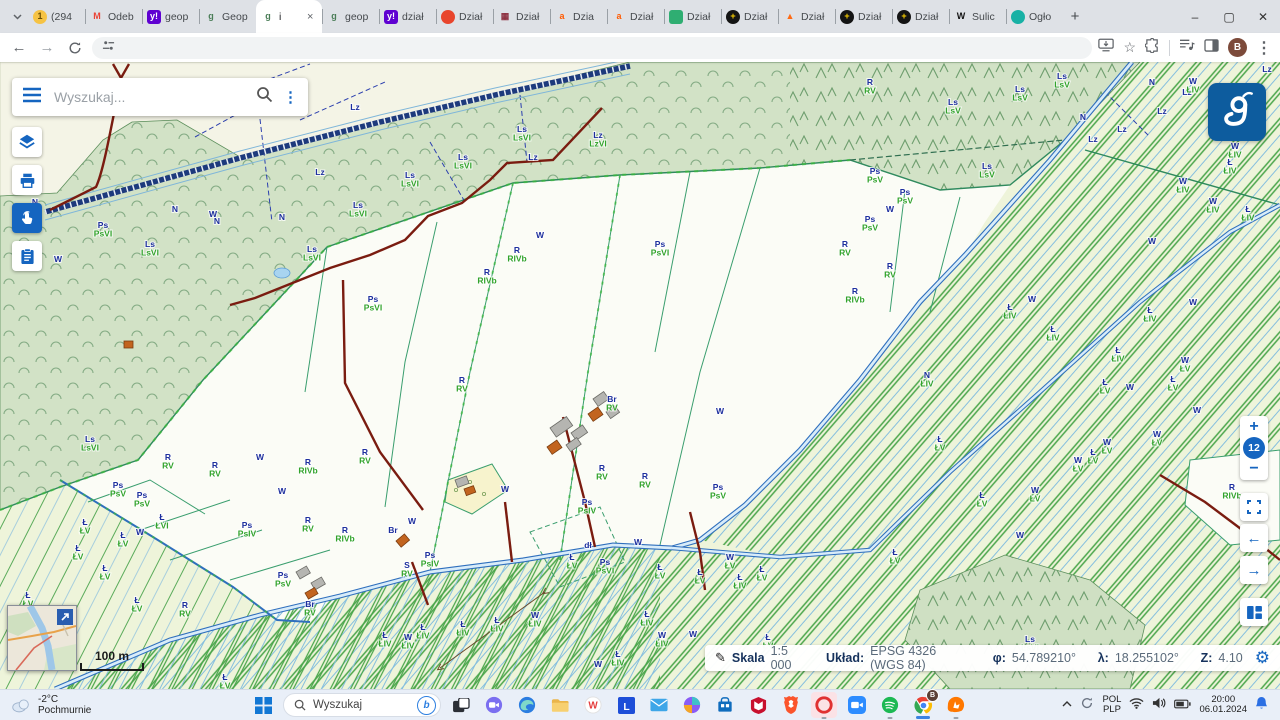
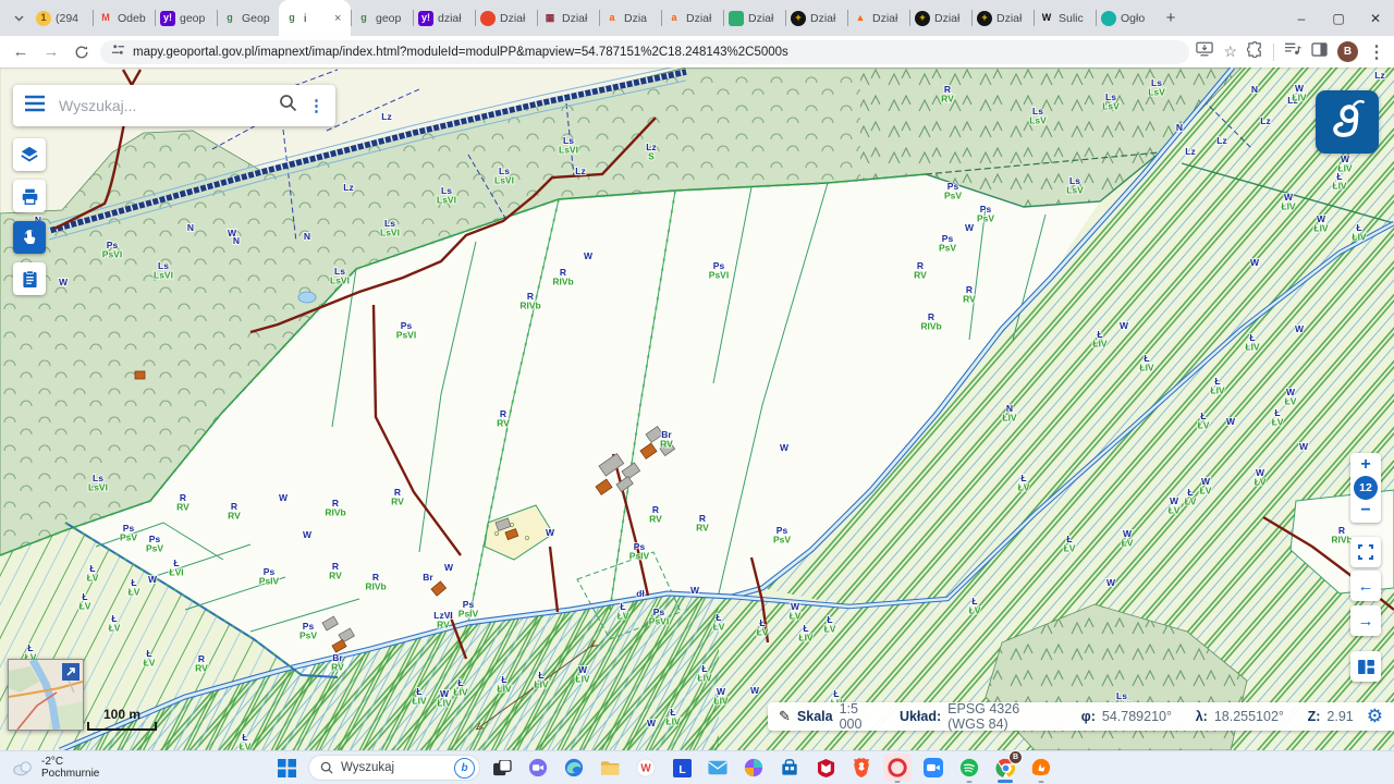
  1
  (294
  M
  Odeb
  y!
  geop
  g
  Geop
  g
  i
  ×
  g
  geop
  y!
  dział
  Dział
  ▦
  Dział
  a
  Dzia
  a
  Dział
  Dział
  +
  Dział
  ▲
  Dział
  +
  Dział
  +
  Dział
  W
  Sulic
  Ogło
  +
  –
  ▢
  ✕
  ←
  →
+ mapy.geoportal.gov.pl/imapnext/imap/index.html?moduleId=modulPP&mapview=54.787151%2C18.248143%2C5000s
  ☆
  B
  ⋮
  Lz
  Ls LsVI
  Ls LsVI
  Lz
- Lz LzVI
+ Lz S
  Ls LsVI
  Ls LsVI
  Lz
  Ls LsVI
  Ps PsVI
  N
  N
  N
  N
  Ls LsVI
  Ls LsVI
  R RV
  Ls LsV
  Ls LsV
  Ls LsV
  Ls LsV
  N
  N
  Lz
  Lz
  Lz
  Lz
  Lz
  R RIVb
  R RIVb
  Ps PsVI
  Ps PsVI
  Ps PsV
  Ps PsV
  Ps PsV
  R RV
  R RV
  R RIVb
  R RV
  Br RV
  R RV
  R RV
  Ps PsIV
  Ps PsV
  R RV
  R RV
  R RIVb
  R RV
  Ps PsV
  Ps PsV
  Ł ŁVI
  Ł ŁV
  Ł ŁV
  Ł ŁV
  Ps PsIV
  R RV
  R RIVb
  Ł ŁV
  Ł ŁV
  R RV
  Ł ŁV
  Ł ŁV
  Ps PsV
  Br RV
  Br
  Ps PsIV
- S RV
+ LzVI RV
  R RIV
  Ł ŁV
  Ps PsVI
  W
  Ł ŁV
  Ł ŁV
  W ŁV
  Ł ŁV
  dł
  Ł ŁIV
  Ł ŁIV
  Ł ŁIV
  W
  W
  Ł ŁIV
  W ŁV
  Ł ŁV
  Ł ŁV
  W
  W
  W ŁV
  W ŁV
  Ł ŁV
  Ł ŁV
  W ŁV
  W ŁV
  W
  Ł ŁV
  N ŁIV
  Ł ŁV
  W ŁIV
  W ŁIV
  Ł ŁIV
  W ŁIV
  W ŁIV
  Ł ŁIV
  W
  Ł ŁIV
  W ŁIV
  Ł ŁIV
  Ł ŁIV
  Ł ŁIV
  W ŁIV
  Ł ŁIV
  W ŁIV
  Ł ŁIV
  W
  Ł ŁIV
  W
  W
  W
  W
  W
  W
  W
  W
  W
  W
  W
  Wyszukaj...
  ⋮
  +
  12
  −
  ←
  →
  ✎
  Skala
  1:5 000
  Układ:
  EPSG 4326 (WGS 84)
  φ:
  54.789210°
  λ:
  18.255102°
  Z:
- 4.10
+ 2.91
  ⚙
  100 m
  -2°C
  Pochmurnie
  Wyszukaj
  b
  W
  L
- POL
- PLP
- 20:00
- 06.01.2024
